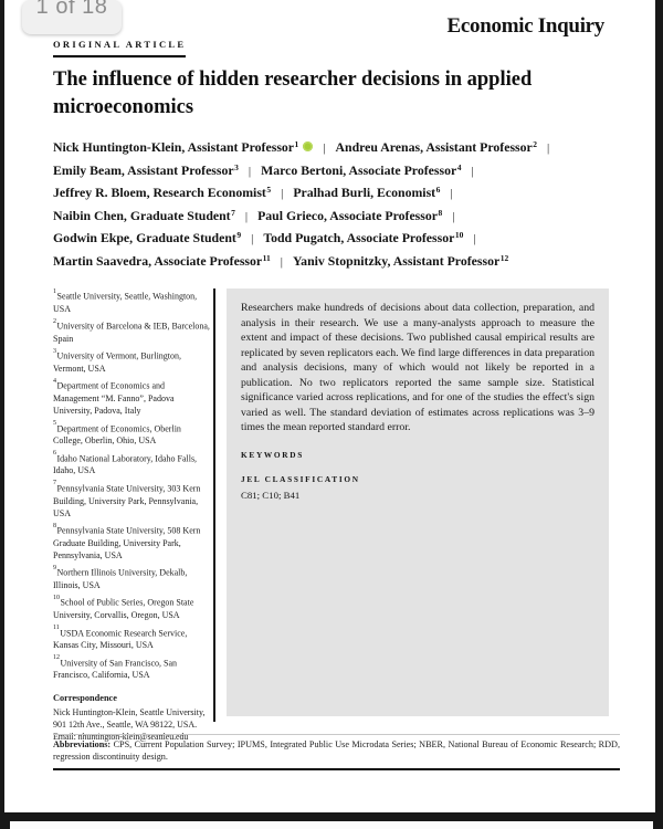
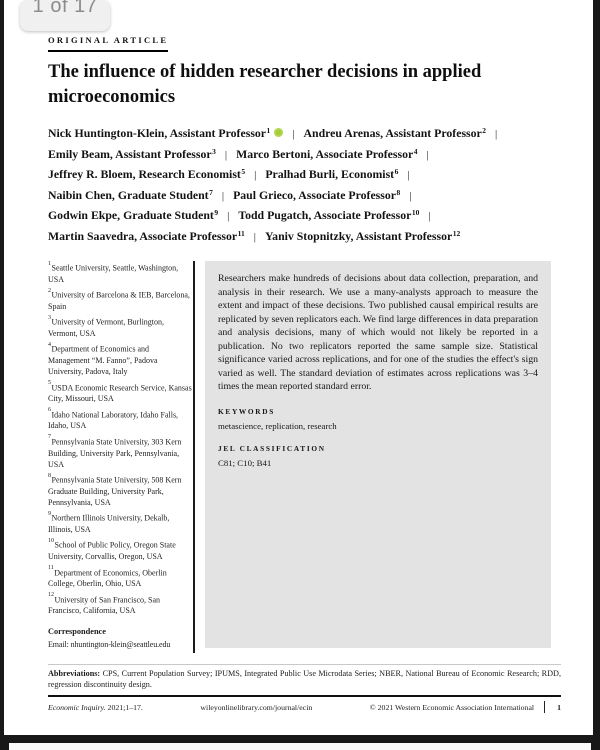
  ORIGINAL ARTICLE
- Economic Inquiry
  The influence of hidden researcher decisions in applied microeconomics
  Nick Huntington-Klein, Assistant Professor1 | Andreu Arenas, Assistant Professor2 |
  Emily Beam, Assistant Professor3 | Marco Bertoni, Associate Professor4 |
  Jeffrey R. Bloem, Research Economist5 | Pralhad Burli, Economist6 |
  Naibin Chen, Graduate Student7 | Paul Grieco, Associate Professor8 |
  Godwin Ekpe, Graduate Student9 | Todd Pugatch, Associate Professor10 |
  Martin Saavedra, Associate Professor11 | Yaniv Stopnitzky, Assistant Professor12
  Seattle University, Seattle, Washington, USA
  University of Barcelona & IEB, Barcelona, Spain
  University of Vermont, Burlington, Vermont, USA
  Department of Economics and Management “M. Fanno”, Padova University, Padova, Italy
- Department of Economics, Oberlin College, Oberlin, Ohio, USA
+ USDA Economic Research Service, Kansas City, Missouri, USA
  Idaho National Laboratory, Idaho Falls, Idaho, USA
  Pennsylvania State University, 303 Kern Building, University Park, Pennsylvania, USA
  Pennsylvania State University, 508 Kern Graduate Building, University Park, Pennsylvania, USA
  Northern Illinois University, Dekalb, Illinois, USA
- School of Public Series, Oregon State University, Corvallis, Oregon, USA
+ School of Public Policy, Oregon State University, Corvallis, Oregon, USA
- USDA Economic Research Service, Kansas City, Missouri, USA
+ Department of Economics, Oberlin College, Oberlin, Ohio, USA
  University of San Francisco, San Francisco, California, USA
  Correspondence
- Nick Huntington-Klein, Seattle University, 901 12th Ave., Seattle, WA 98122, USA.
  Email: nhuntington-klein@seattleu.edu
- Researchers make hundreds of decisions about data collection, preparation, and analysis in their research. We use a many-analysts approach to measure the extent and impact of these decisions. Two published causal empirical results are replicated by seven replicators each. We find large differences in data preparation and analysis decisions, many of which would not likely be reported in a publication. No two replicators reported the same sample size. Statistical significance varied across replications, and for one of the studies the effect's sign varied as well. The standard deviation of estimates across replications was 3–9 times the mean reported standard error.
+ Researchers make hundreds of decisions about data collection, preparation, and analysis in their research. We use a many-analysts approach to measure the extent and impact of these decisions. Two published causal empirical results are replicated by seven replicators each. We find large differences in data preparation and analysis decisions, many of which would not likely be reported in a publication. No two replicators reported the same sample size. Statistical significance varied across replications, and for one of the studies the effect's sign varied as well. The standard deviation of estimates across replications was 3–4 times the mean reported standard error.
  KEYWORDS
+ metascience, replication, research
  JEL CLASSIFICATION
  C81; C10; B41
  Abbreviations: CPS, Current Population Survey; IPUMS, Integrated Public Use Microdata Series; NBER, National Bureau of Economic Research; RDD, regression discontinuity design.
+ Economic Inquiry. 2021;1–17.
+ wileyonlinelibrary.com/journal/ecin
+ © 2021 Western Economic Association International
+ 1
- 1 of 18
+ 1 of 17
